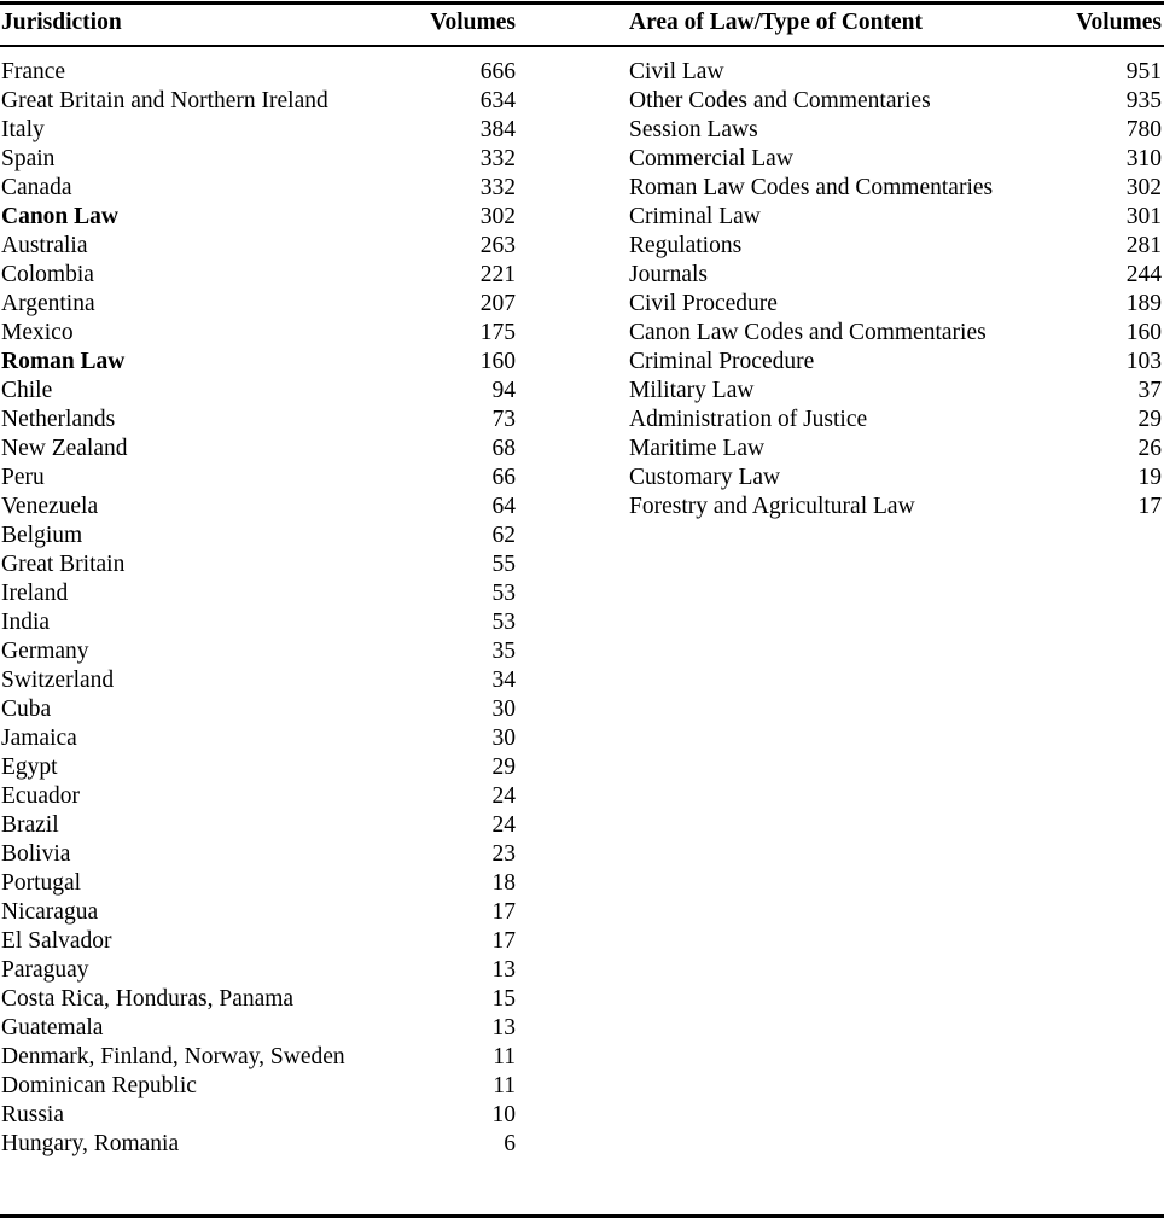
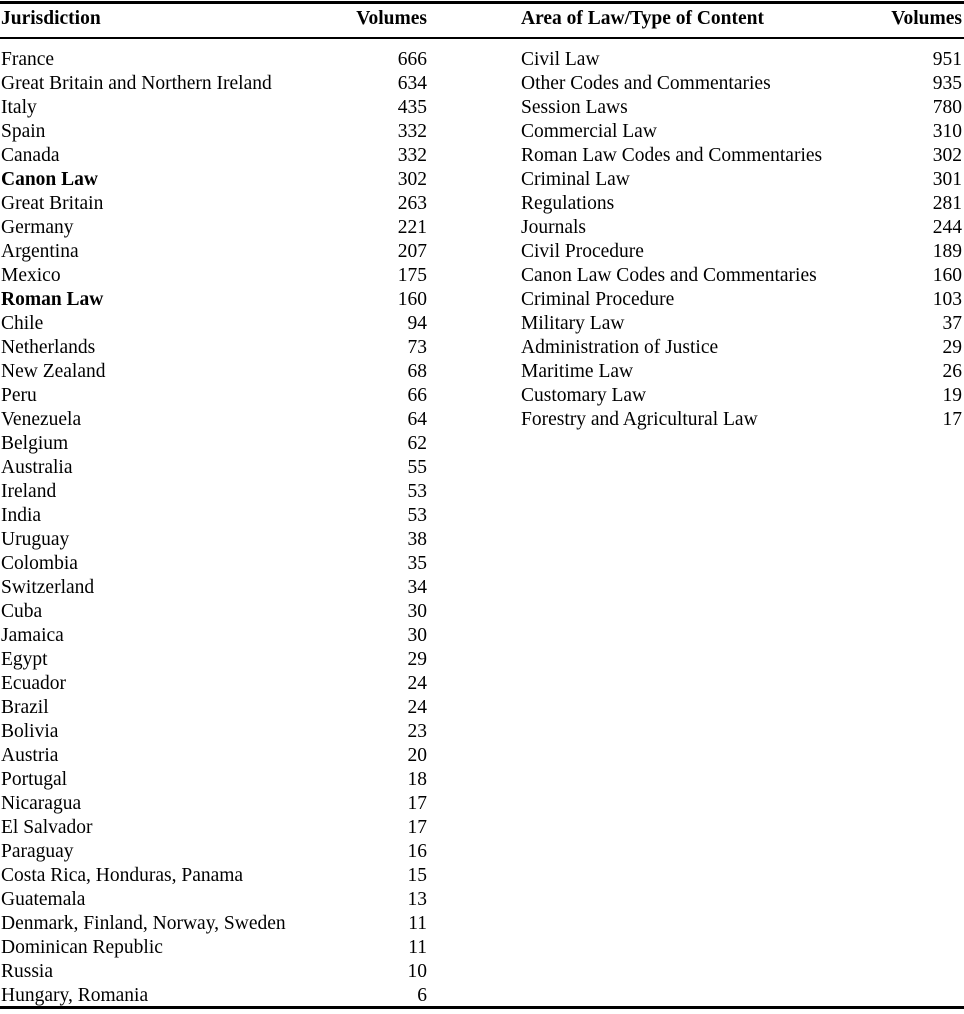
  Jurisdiction	Volumes
  France	666
  Great Britain and Northern Ireland	634
- Italy	384
+ Italy	435
  Spain	332
  Canada	332
  Canon Law	302
- Australia	263
+ Great Britain	263
- Colombia	221
+ Germany	221
  Argentina	207
  Mexico	175
  Roman Law	160
  Chile	94
  Netherlands	73
  New Zealand	68
  Peru	66
  Venezuela	64
  Belgium	62
- Great Britain	55
+ Australia	55
  Ireland	53
  India	53
+ Uruguay	38
- Germany	35
+ Colombia	35
  Switzerland	34
  Cuba	30
  Jamaica	30
  Egypt	29
  Ecuador	24
  Brazil	24
  Bolivia	23
+ Austria	20
  Portugal	18
  Nicaragua	17
  El Salvador	17
- Paraguay	13
+ Paraguay	16
  Costa Rica, Honduras, Panama	15
  Guatemala	13
  Denmark, Finland, Norway, Sweden	11
  Dominican Republic	11
  Russia	10
  Hungary, Romania	6
  Area of Law/Type of Content	Volumes
  Civil Law	951
  Other Codes and Commentaries	935
  Session Laws	780
  Commercial Law	310
  Roman Law Codes and Commentaries	302
  Criminal Law	301
  Regulations	281
  Journals	244
  Civil Procedure	189
  Canon Law Codes and Commentaries	160
  Criminal Procedure	103
  Military Law	37
  Administration of Justice	29
  Maritime Law	26
  Customary Law	19
  Forestry and Agricultural Law	17
